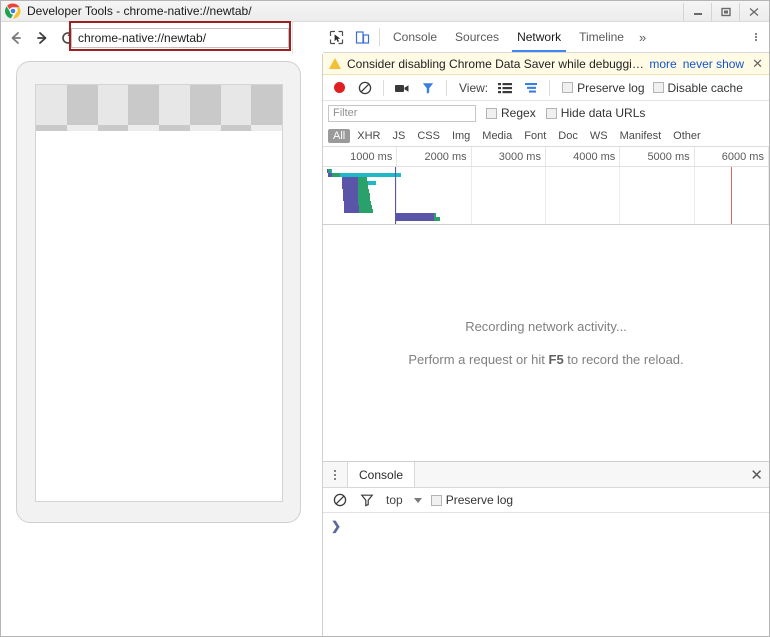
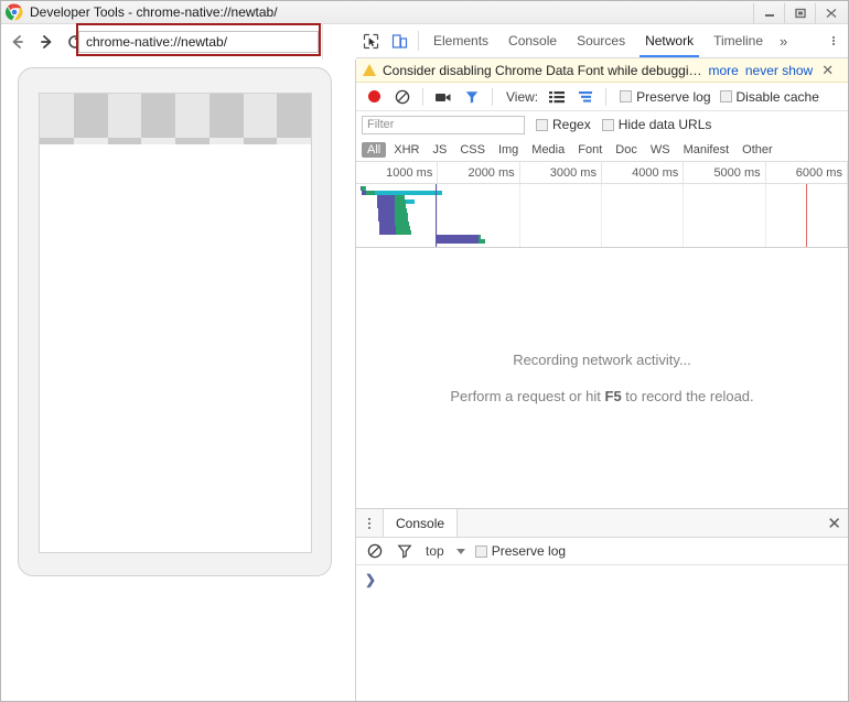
  Developer Tools - chrome-native://newtab/
  chrome-native://newtab/
+ Elements
  Console
  Sources
  Network
  Timeline
  »
- Consider disabling Chrome Data Saver while debuggi…
+ Consider disabling Chrome Data Font while debuggi…
  more
  never show
  ✕
  View:
  Preserve log
  Disable cache
  Filter
  Regex
  Hide data URLs
  All
  XHR
  JS
  CSS
  Img
  Media
  Font
  Doc
  WS
  Manifest
  Other
  1000 ms
  2000 ms
  3000 ms
  4000 ms
  5000 ms
  6000 ms
  Recording network activity...
  Perform a request or hit F5 to record the reload.
  Console
  ✕
  top
  Preserve log
  ❯
